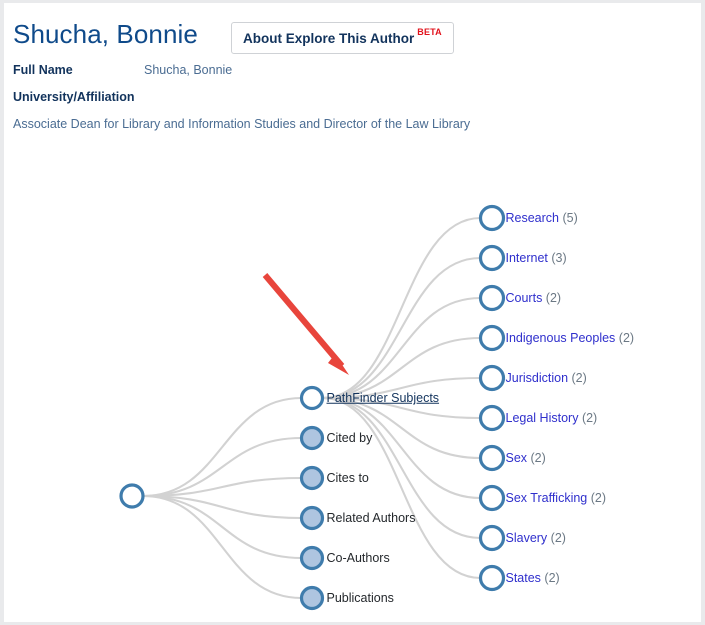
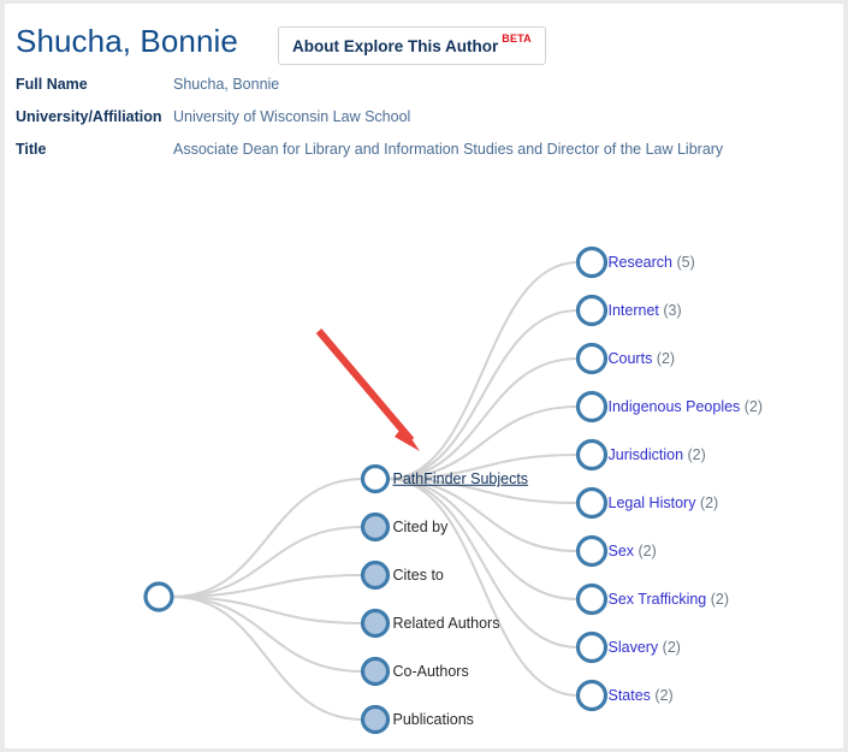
  Shucha, Bonnie
  About Explore This Author
  BETA
  Full Name
  Shucha, Bonnie
  University/Affiliation
+ University of Wisconsin Law School
+ Title
  Associate Dean for Library and Information Studies and Director of the Law Library
  PathFinder Subjects
  Cited by
  Cites to
  Related Authors
  Co-Authors
  Publications
  Research (5)
  Internet (3)
  Courts (2)
  Indigenous Peoples (2)
  Jurisdiction (2)
  Legal History (2)
  Sex (2)
  Sex Trafficking (2)
  Slavery (2)
  States (2)
